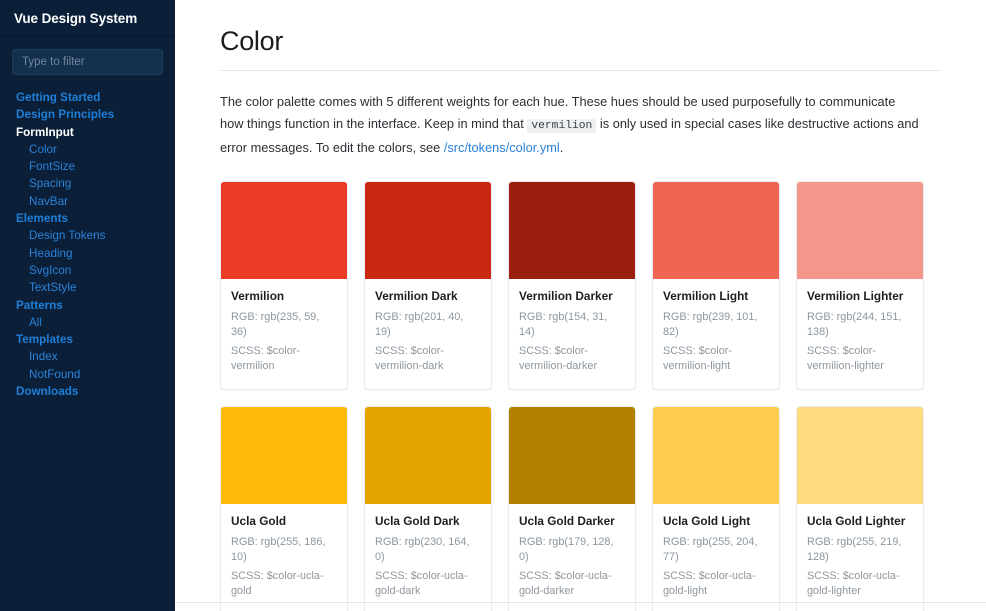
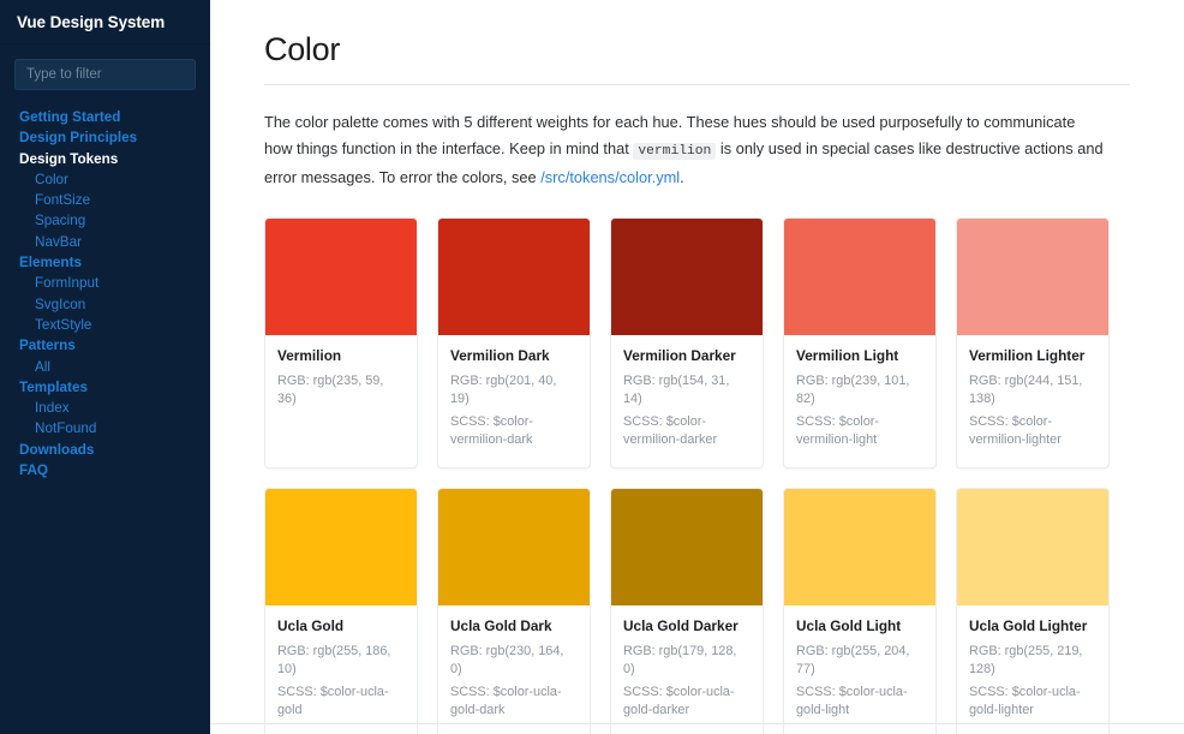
  Vue Design System
  Type to filter
  Getting Started
  Design Principles
- FormInput
+ Design Tokens
  Color
  FontSize
  Spacing
  NavBar
  Elements
- Design Tokens
+ FormInput
- Heading
  SvgIcon
  TextStyle
  Patterns
  All
  Templates
  Index
  NotFound
  Downloads
+ FAQ
  Color
- The color palette comes with 5 different weights for each hue. These hues should be used purposefully to communicate how things function in the interface. Keep in mind that vermilion is only used in special cases like destructive actions and error messages. To edit the colors, see /src/tokens/color.yml.
+ The color palette comes with 5 different weights for each hue. These hues should be used purposefully to communicate how things function in the interface. Keep in mind that vermilion is only used in special cases like destructive actions and error messages. To error the colors, see /src/tokens/color.yml.
  Vermilion
  RGB: rgb(235, 59, 36)
- SCSS: $color-vermilion
  Vermilion Dark
  RGB: rgb(201, 40, 19)
  SCSS: $color-vermilion-dark
  Vermilion Darker
  RGB: rgb(154, 31, 14)
  SCSS: $color-vermilion-darker
  Vermilion Light
  RGB: rgb(239, 101, 82)
  SCSS: $color-vermilion-light
  Vermilion Lighter
  RGB: rgb(244, 151, 138)
  SCSS: $color-vermilion-lighter
  Ucla Gold
  RGB: rgb(255, 186, 10)
  SCSS: $color-ucla-gold
  Ucla Gold Dark
  RGB: rgb(230, 164, 0)
  SCSS: $color-ucla-gold-dark
  Ucla Gold Darker
  RGB: rgb(179, 128, 0)
  SCSS: $color-ucla-gold-darker
  Ucla Gold Light
  RGB: rgb(255, 204, 77)
  SCSS: $color-ucla-gold-light
  Ucla Gold Lighter
  RGB: rgb(255, 219, 128)
  SCSS: $color-ucla-gold-lighter
